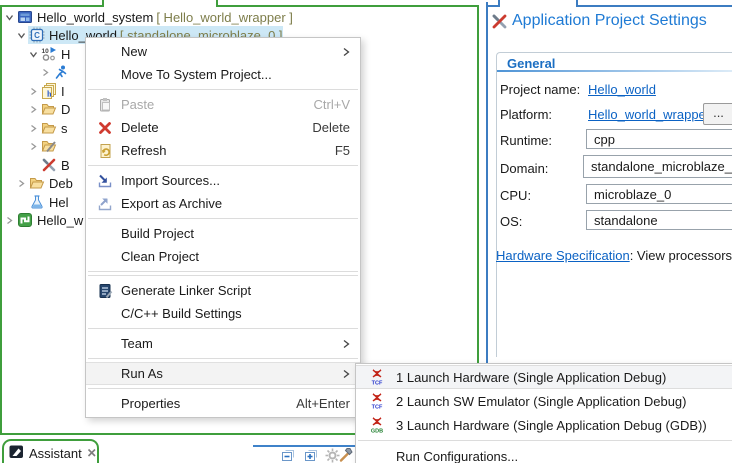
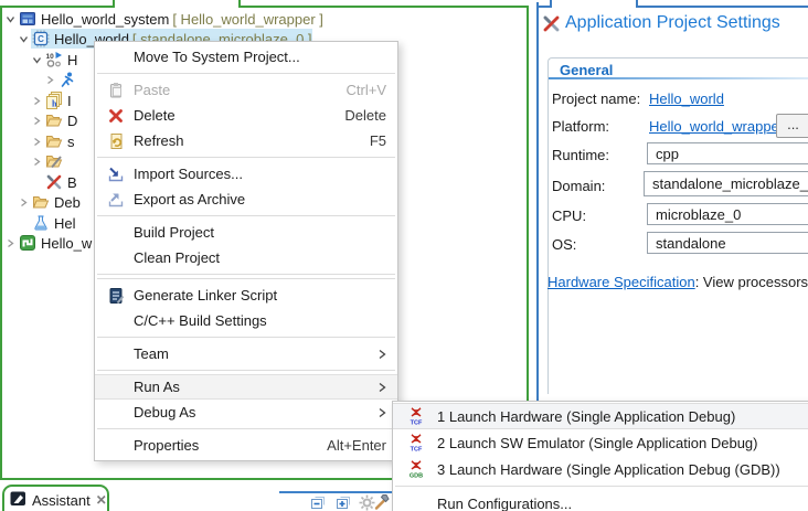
  Hello_world_system
  [ Hello_world_wrapper ]
  C
  Hello_world
  [ standalone_microblaze_0 ]
  H
  h
  I
  D
  s
  B
  Deb
  Hel
  Hello_w
  Application Project Settings
  General
  Project name:
  Hello_world
  Platform:
  Hello_world_wrapp
  ...
  Runtime:
  cpp
  Domain:
  standalone_microblaze_
  CPU:
  microblaze_0
  OS:
  standalone
  Hardware Specification: View processors
  Assistant
- New
  Move To System Project...
  Paste
  Ctrl+V
  Delete
  Delete
  Refresh
  F5
  Import Sources...
  Export as Archive
  Build Project
  Clean Project
  Generate Linker Script
  C/C++ Build Settings
  Team
  Run As
+ Debug As
  Properties
  Alt+Enter
  1 Launch Hardware (Single Application Debug)
  2 Launch SW Emulator (Single Application Debug)
  3 Launch Hardware (Single Application Debug (GDB))
  Run Configurations...
